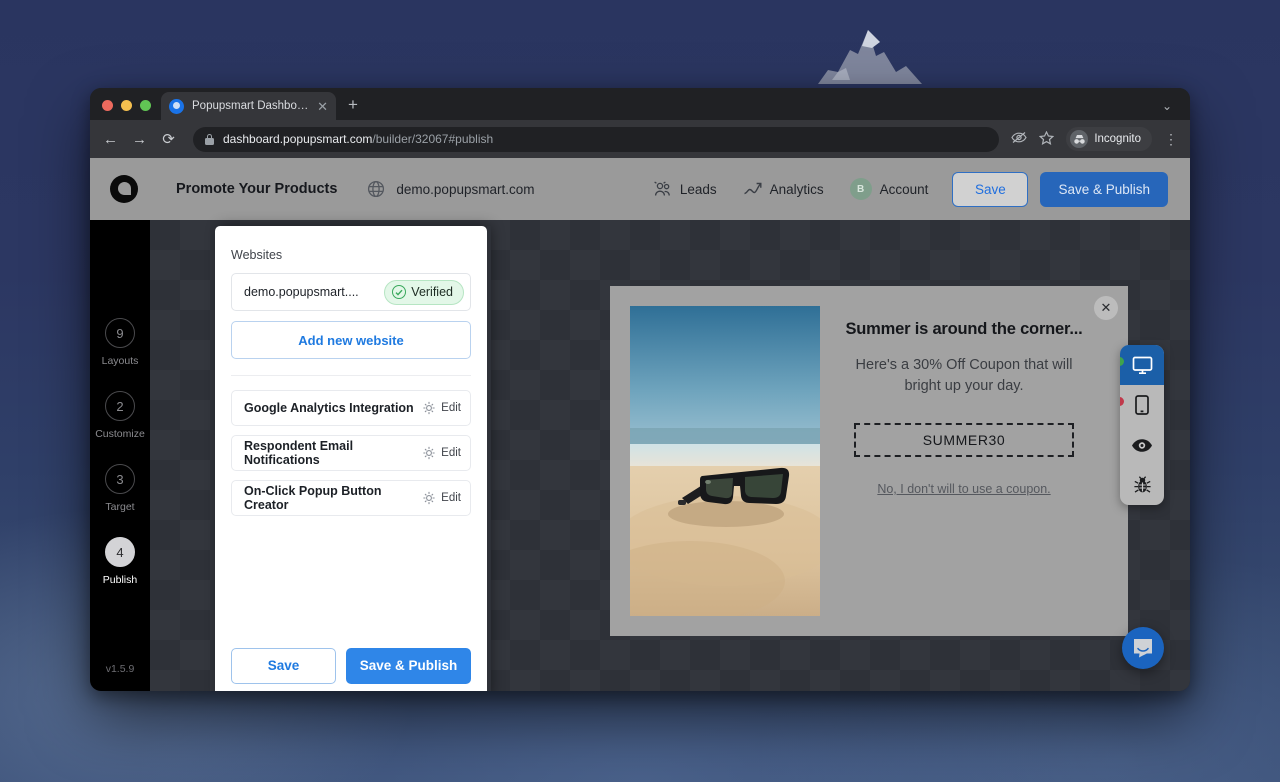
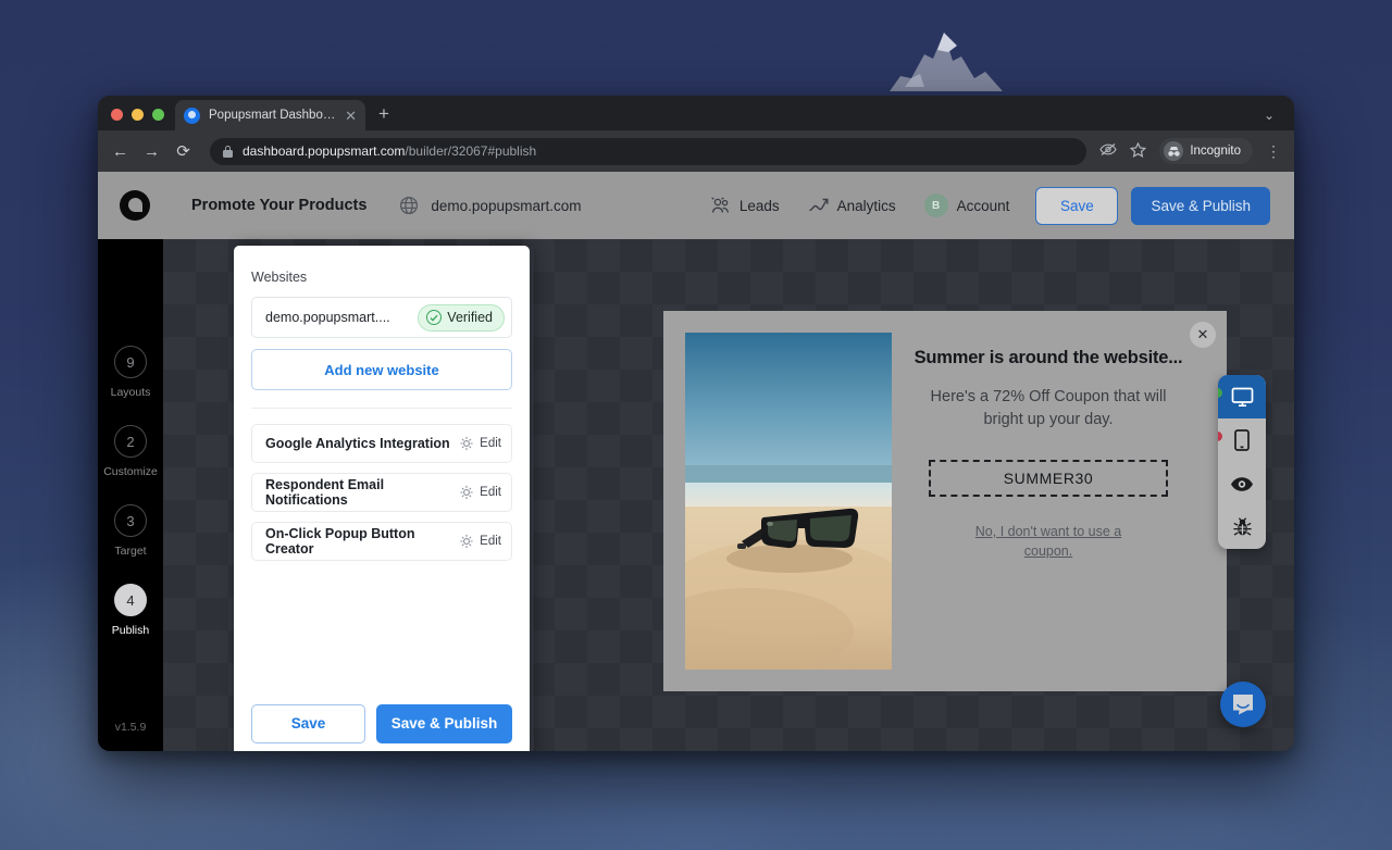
  Popupsmart Dashboar
  ✕
  +
  ⌄
  ←
  →
  ⟳
  dashboard.popupsmart.com/builder/32067#publish
  Incognito
  ⋮
  Promote Your Products
  demo.popupsmart.com
  Leads
  Analytics
  B
  Account
  Save
  Save & Publish
  9
  Layouts
  2
  Customize
  3
  Target
  4
  Publish
  v1.5.9
  ✕
- Summer is around the corner...
+ Summer is around the website...
- Here's a 30% Off Coupon that will bright up your day.
+ Here's a 72% Off Coupon that will bright up your day.
  SUMMER30
- No, I don't will to use a coupon.
+ No, I don't want to use a coupon.
  Websites
  demo.popupsmart....
  Verified
  Add new website
  Google Analytics Integration
  Edit
  Respondent Email Notifications
  Edit
  On-Click Popup Button Creator
  Edit
  Save
  Save & Publish
